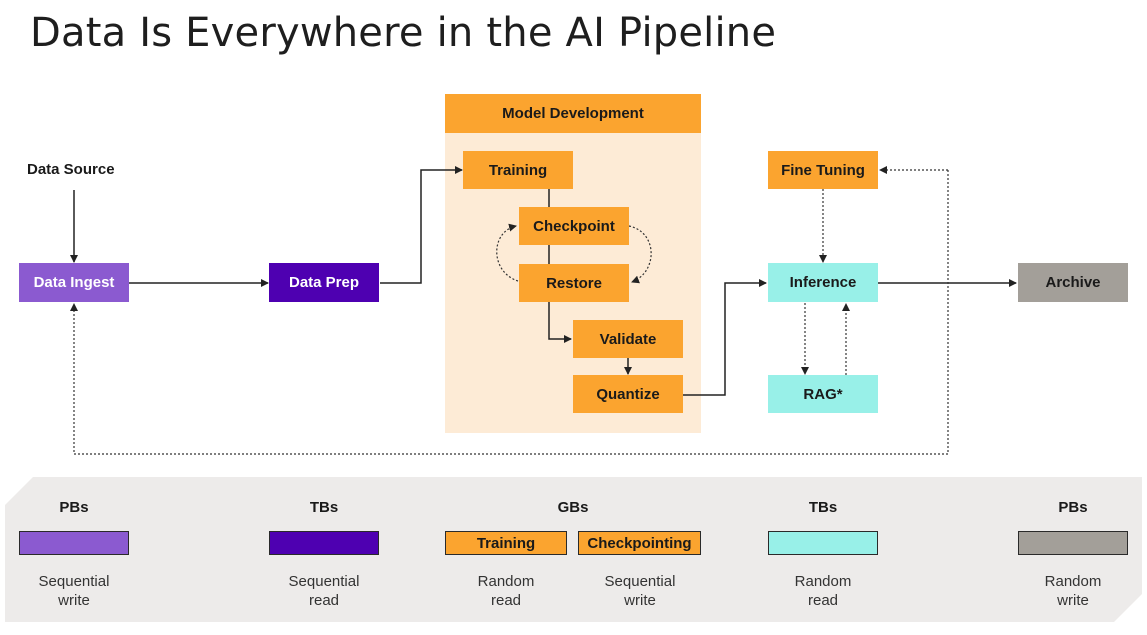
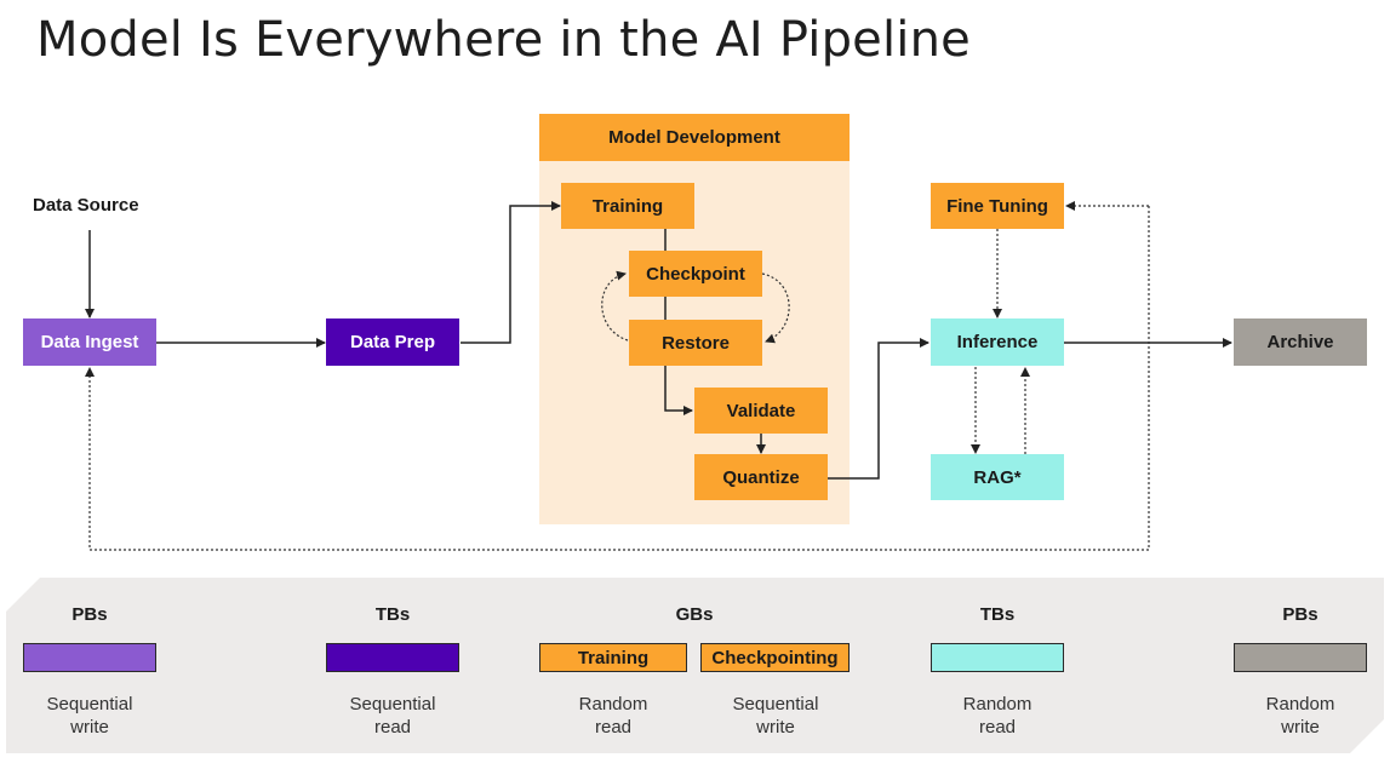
- Data Is Everywhere in the AI Pipeline
+ Model Is Everywhere in the AI Pipeline
  Model Development
  Data Source
  Data Ingest
  Data Prep
  Training
  Checkpoint
  Restore
  Validate
  Quantize
  Fine Tuning
  Inference
  RAG*
  Archive
  PBs
  Sequential
  write
  TBs
  Sequential
  read
  GBs
  Training
  Random
  read
  Checkpointing
  Sequential
  write
  TBs
  Random
  read
  PBs
  Random
  write
